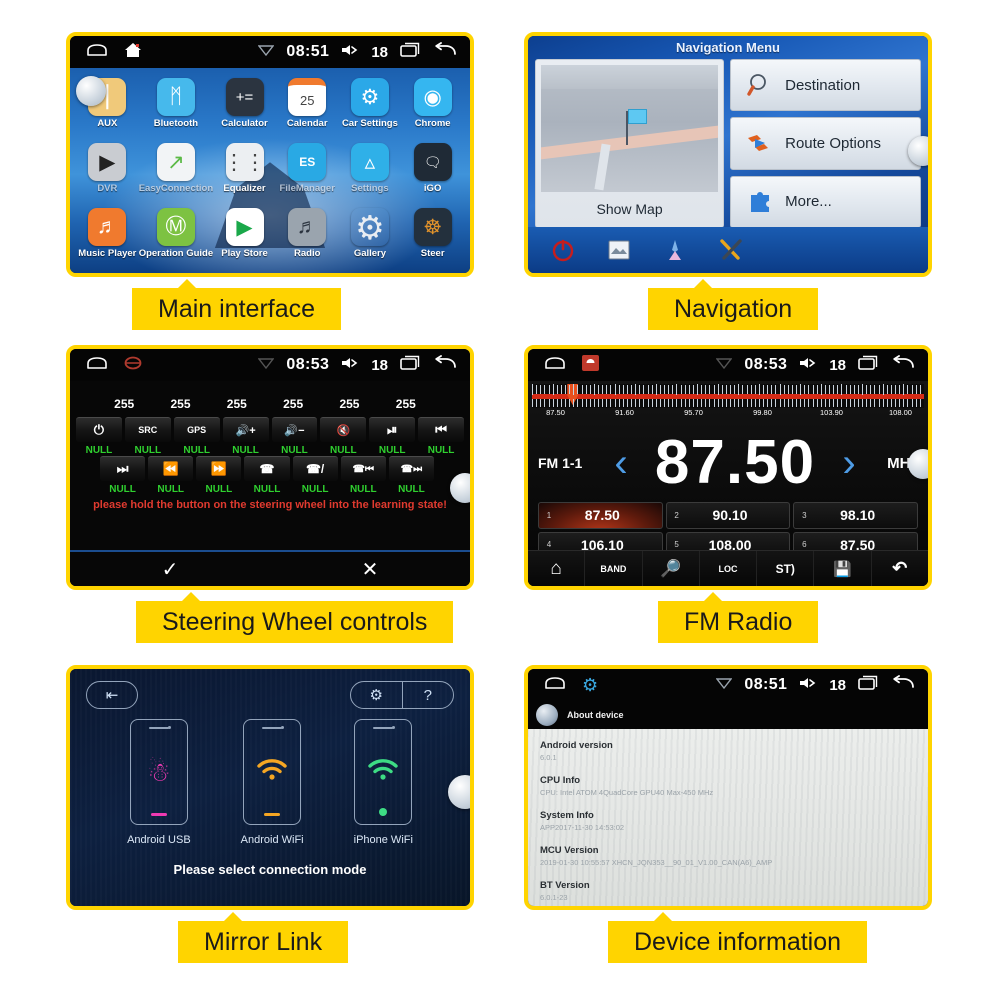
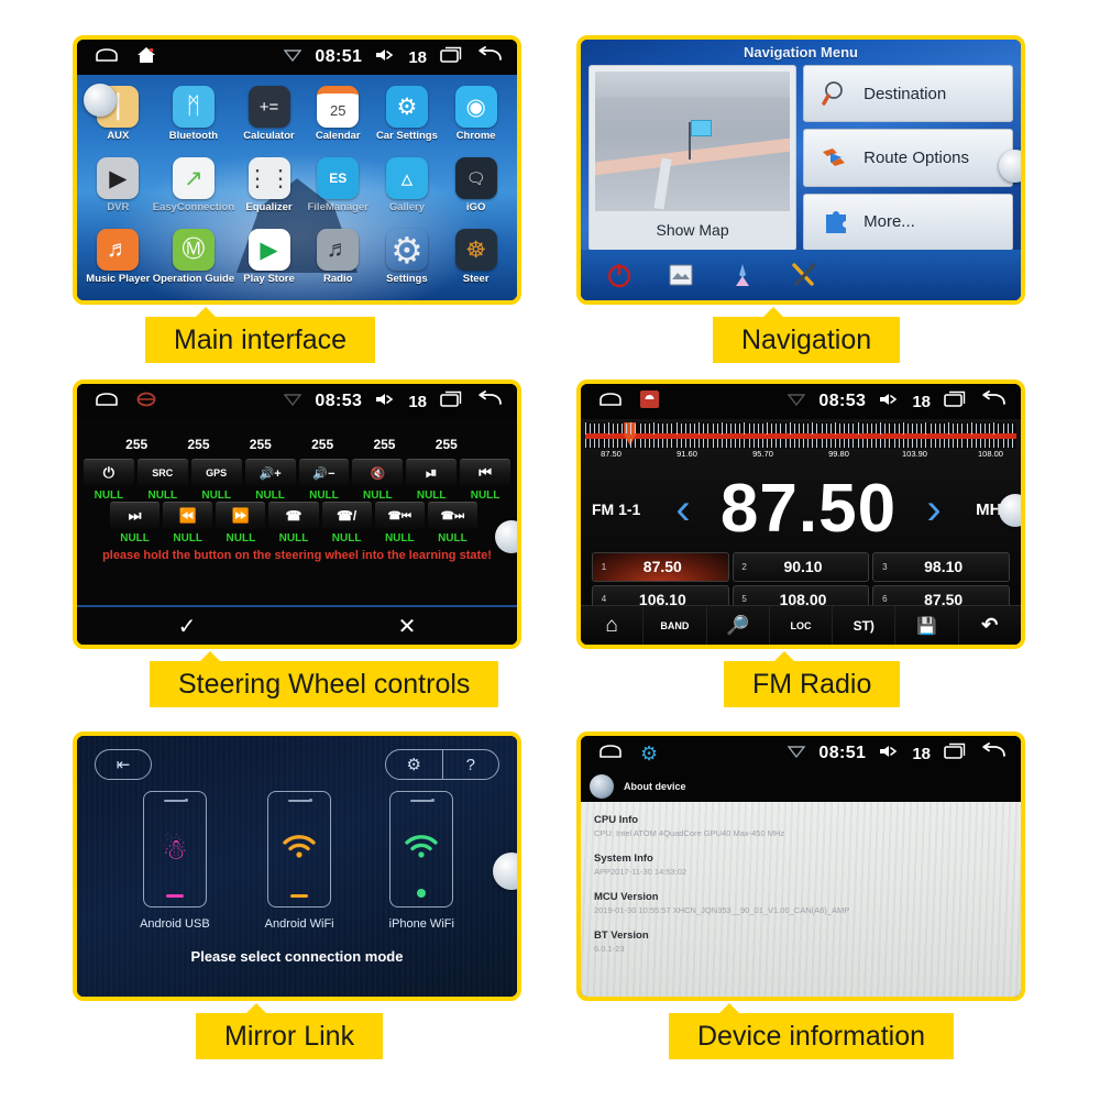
  08:51
  18
  ⎮
  AUX
  ᛗ
  Bluetooth
  +=
  Calculator
  25
  Calendar
  ⚙
  Car Settings
  ◉
  Chrome
  ▶
  DVR
  ↗
  EasyConnection
  ⋮⋮
  Equalizer
  ES
  FileManager
  ▵
- Settings
+ Gallery
  🗨
  iGO
  ♬
  Music Player
  Ⓜ
  Operation Guide
  ▶
  Play Store
  ♬
  Radio
  ⚙
- Gallery
+ Settings
  ☸
  Steer
  Main interface
  Navigation Menu
  Show Map
  Destination
  Route Options
  More...
  Navigation
  08:53
  18
  255
  255
  255
  255
  255
  255
  ⏻
  NULL
  SRC
  NULL
  GPS
  NULL
  🔊+
  NULL
  🔊−
  NULL
  🔇
  NULL
  ⏯
  NULL
  ⏮
  NULL
  ⏭
  NULL
  ⏪
  NULL
  ⏩
  NULL
  ☎
  NULL
  ☎/
  NULL
  ☎⏮
  NULL
  ☎⏭
  NULL
  please hold the button on the steering wheel into the learning state!
  ✓
  ✕
  Steering Wheel controls
  08:53
  18
  87.50
  91.60
  95.70
  99.80
  103.90
  108.00
  FM 1-1
  ‹
  87.50
  ›
  1
  87.50
  2
  90.10
  3
  98.10
  4
  106.10
  5
  108.00
  6
  87.50
  ⌂
  BAND
  🔎
  LOC
  ST)
  💾
  ↶
  FM Radio
  ⇤
  ⚙
  ?
  ☃
  Android USB
  Android WiFi
  iPhone WiFi
  Please select connection mode
  Mirror Link
  ⚙
  08:51
  18
  About device
- Android version
- 6.0.1
  CPU Info
  CPU: Intel ATOM 4QuadCore GPU40 Max-450 MHz
  System Info
  APP2017-11-30 14:53:02
  MCU Version
  2019-01-30 10:55:57 XHCN_JQN353__90_01_V1.00_CAN(A6)_AMP
  BT Version
  6.0.1-23
  Device information
